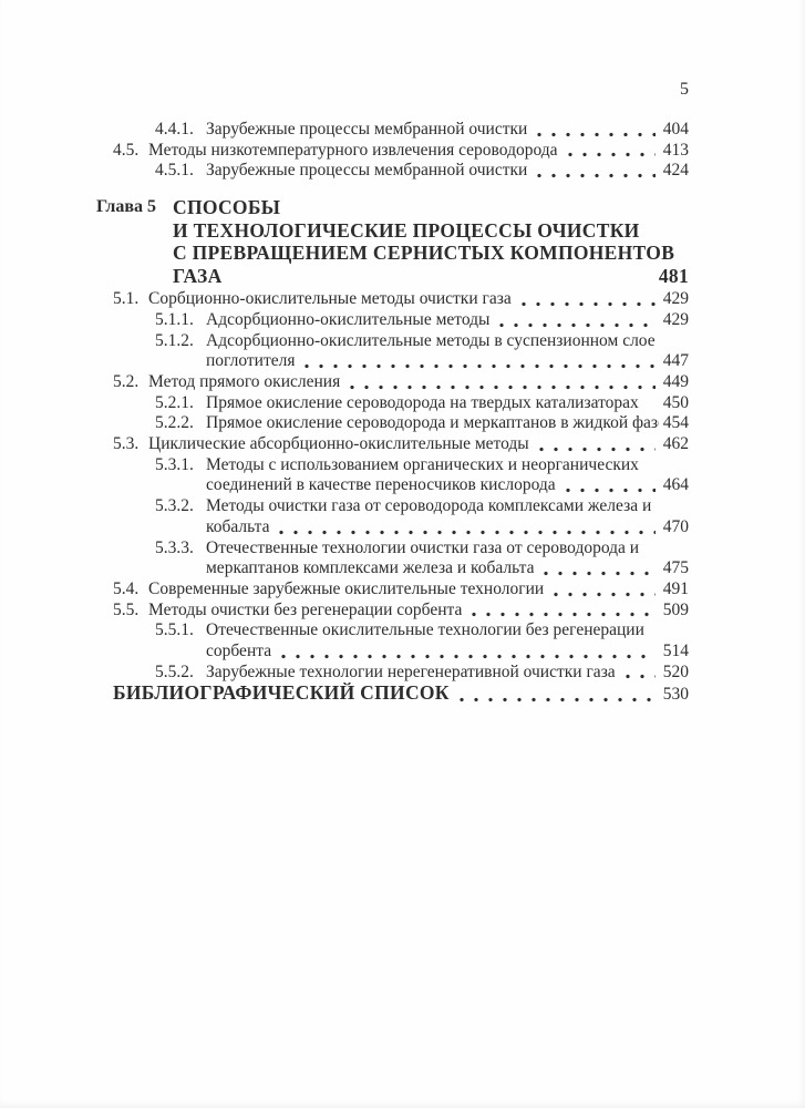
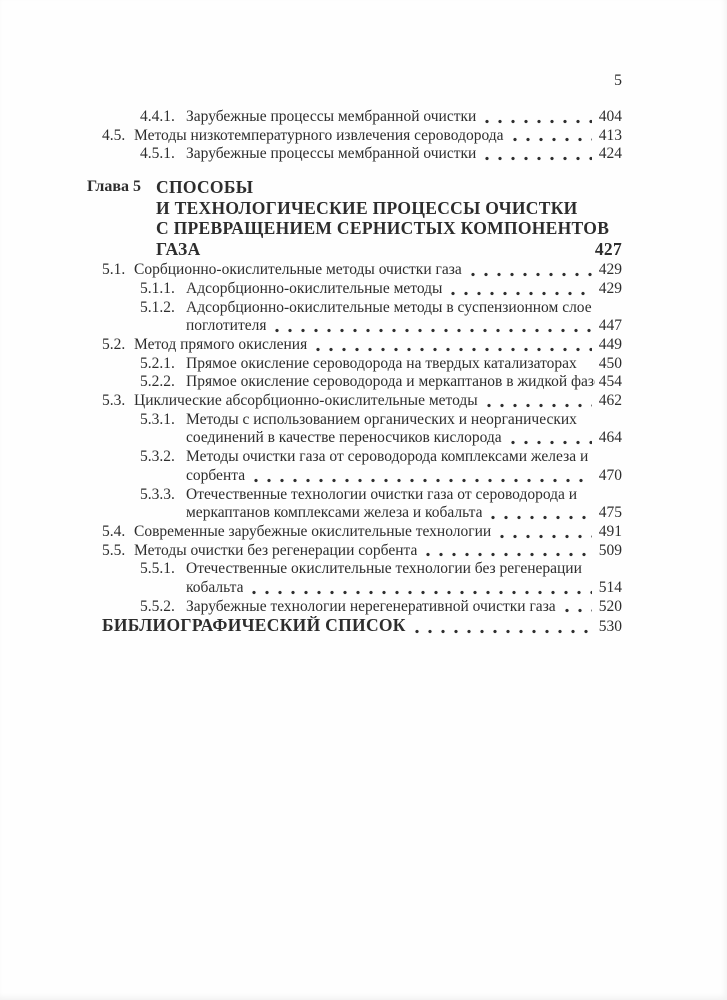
  5
  4.4.1.
  Зарубежные процессы мембранной очистки
  404
  4.5.
  Методы низкотемпературного извлечения сероводорода
  413
  4.5.1.
  Зарубежные процессы мембранной очистки
  424
  Глава 5
  СПОСОБЫ
  И ТЕХНОЛОГИЧЕСКИЕ ПРОЦЕССЫ ОЧИСТКИ
  С ПРЕВРАЩЕНИЕМ СЕРНИСТЫХ КОМПОНЕНТОВ
  ГАЗА
- 481
+ 427
  5.1.
  Сорбционно-окислительные методы очистки газа
  429
  5.1.1.
  Адсорбционно-окислительные методы
  429
  5.1.2.
  Адсорбционно-окислительные методы в суспензионном слое
  поглотителя
  447
  5.2.
  Метод прямого окисления
  449
  5.2.1.
  Прямое окисление сероводорода на твердых катализаторах
  450
  5.2.2.
  Прямое окисление сероводорода и меркаптанов в жидкой фаз
  454
  5.3.
  Циклические абсорбционно-окислительные методы
  462
  5.3.1.
  Методы с использованием органических и неорганических
  соединений в качестве переносчиков кислорода
  464
  5.3.2.
  Методы очистки газа от сероводорода комплексами железа и
- кобальта
+ сорбента
  470
  5.3.3.
  Отечественные технологии очистки газа от сероводорода и
  меркаптанов комплексами железа и кобальта
  475
  5.4.
  Современные зарубежные окислительные технологии
  491
  5.5.
  Методы очистки без регенерации сорбента
  509
  5.5.1.
  Отечественные окислительные технологии без регенерации
- сорбента
+ кобальта
  514
  5.5.2.
  Зарубежные технологии нерегенеративной очистки газа
  520
  БИБЛИОГРАФИЧЕСКИЙ СПИСОК
  530
